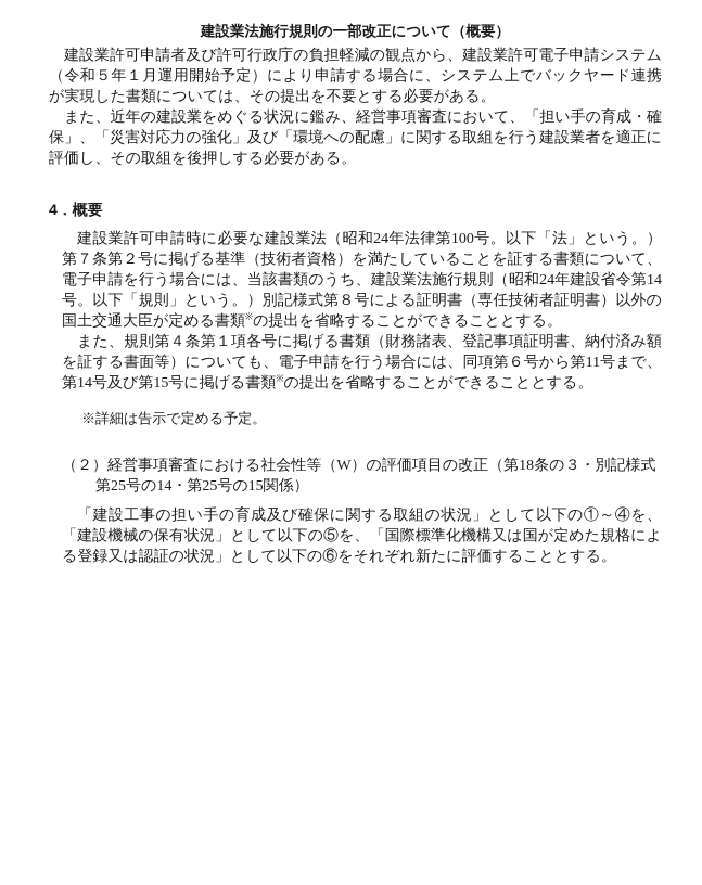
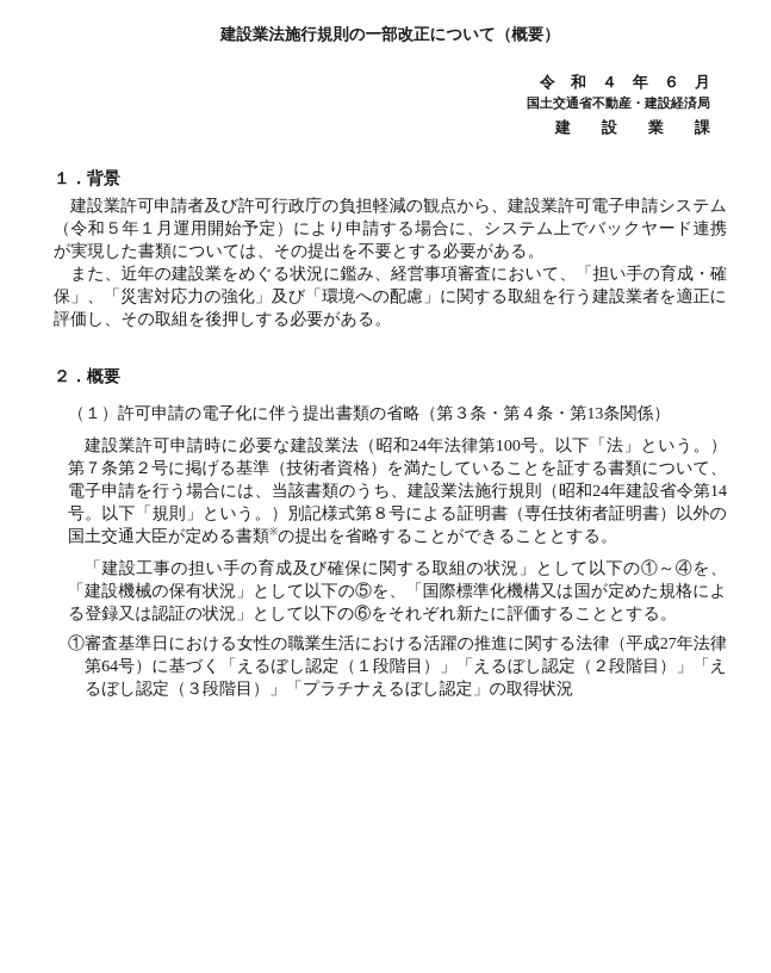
  建設業法施行規則の一部改正について（概要）
+ 令 和 ４ 年 ６ 月
+ 国土交通省不動産・建設経済局
+ 建 設 業 課
+ １．背景
  建設業許可申請者及び許可行政庁の負担軽減の観点から、建設業許可電子申請システム（令和５年１月運用開始予定）により申請する場合に、システム上でバックヤード連携が実現した書類については、その提出を不要とする必要がある。
  また、近年の建設業をめぐる状況に鑑み、経営事項審査において、「担い手の育成・確保」、「災害対応力の強化」及び「環境への配慮」に関する取組を行う建設業者を適正に評価し、その取組を後押しする必要がある。
- 4．概要
+ ２．概要
+ （１）許可申請の電子化に伴う提出書類の省略（第３条・第４条・第13条関係）
  建設業許可申請時に必要な建設業法（昭和24年法律第100号。以下「法」という。）第７条第２号に掲げる基準（技術者資格）を満たしていることを証する書類について、電子申請を行う場合には、当該書類のうち、建設業法施行規則（昭和24年建設省令第14号。以下「規則」という。）別記様式第８号による証明書（専任技術者証明書）以外の国土交通大臣が定める書類※の提出を省略することができることとする。
- また、規則第４条第１項各号に掲げる書類（財務諸表、登記事項証明書、納付済み額を証する書面等）についても、電子申請を行う場合には、同項第６号から第11号まで、第14号及び第15号に掲げる書類※の提出を省略することができることとする。
- ※詳細は告示で定める予定。
- （２）経営事項審査における社会性等（W）の評価項目の改正（第18条の３・別記様式第25号の14・第25号の15関係）
  「建設工事の担い手の育成及び確保に関する取組の状況」として以下の①～④を、「建設機械の保有状況」として以下の⑤を、「国際標準化機構又は国が定めた規格による登録又は認証の状況」として以下の⑥をそれぞれ新たに評価することとする。
+ ①審査基準日における女性の職業生活における活躍の推進に関する法律（平成27年法律第64号）に基づく「えるぼし認定（１段階目）」「えるぼし認定（２段階目）」「えるぼし認定（３段階目）」「プラチナえるぼし認定」の取得状況
